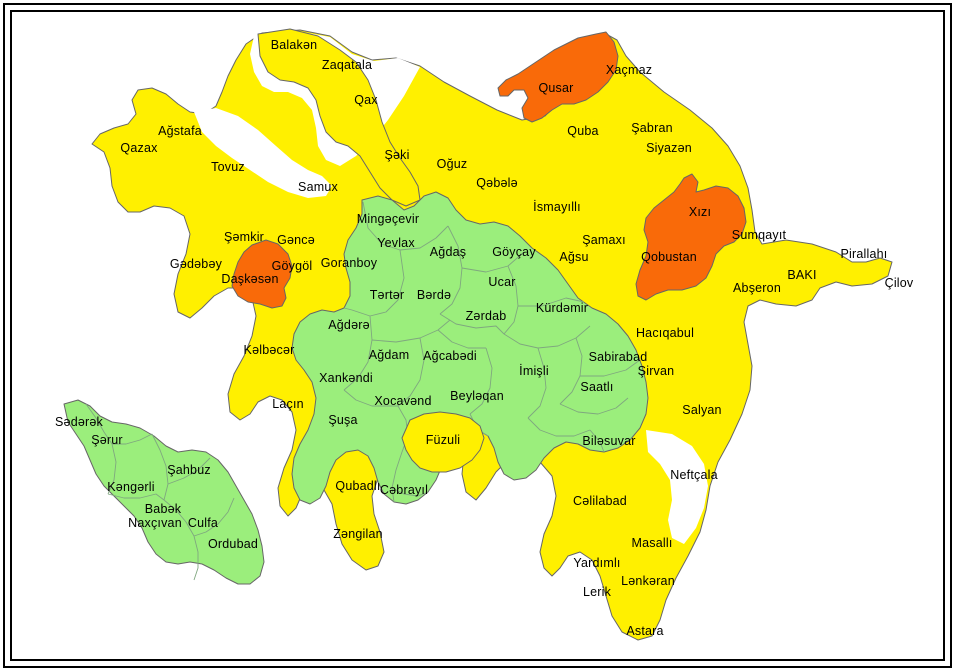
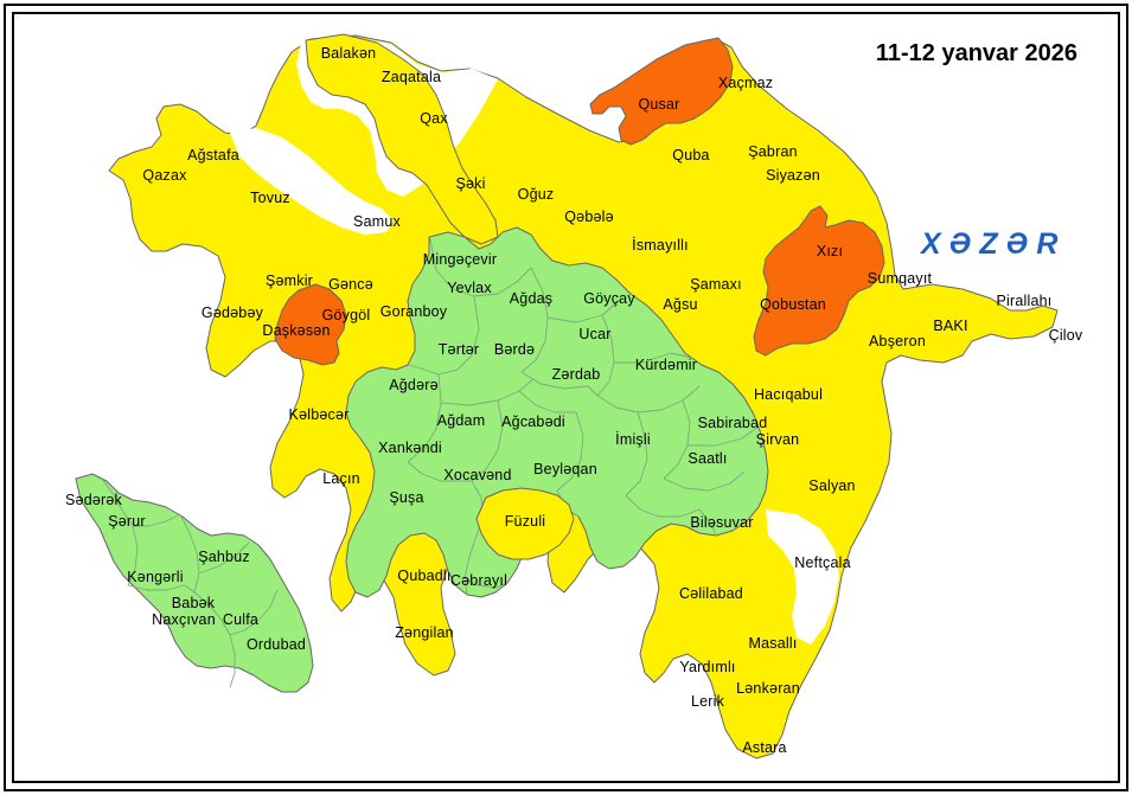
+ 11-12 yanvar 2026
+ XƏZƏR
  Balakən
  Zaqatala
  Qax
  Ağstafa
  Qazax
  Tovuz
  Samux
  Şəmkir
  Gəncə
  Göygöl
  Goranboy
  Gədəbəy
  Daşkəsən
  Kəlbəcər
  Laçın
  Şəki
  Oğuz
  Qəbələ
  İsmayıllı
  Qusar
  Xaçmaz
  Quba
  Şabran
  Siyazən
  Xızı
  Qobustan
  Şamaxı
  Ağsu
  Sumqayıt
  BAKI
  Abşeron
  Pirallahı
  Çilov
  Hacıqabul
  Mingəçevir
  Yevlax
  Ağdaş
  Göyçay
  Ucar
  Tərtər
  Bərdə
  Zərdab
  Kürdəmir
  Ağdərə
  Ağdam
  Ağcabədi
  İmişli
  Sabirabad
  Şirvan
  Saatlı
  Xankəndi
  Xocavənd
  Beyləqan
  Şuşa
  Füzuli
  Biləsuvar
  Salyan
  Neftçala
  Qubadlı
  Cəbrayıl
  Zəngilan
  Cəlilabad
  Masallı
  Yardımlı
  Lənkəran
  Lerik
  Astara
  Sədərək
  Şərur
  Kəngərli
  Şahbuz
  Babək
  Naxçıvan
  Culfa
  Ordubad
